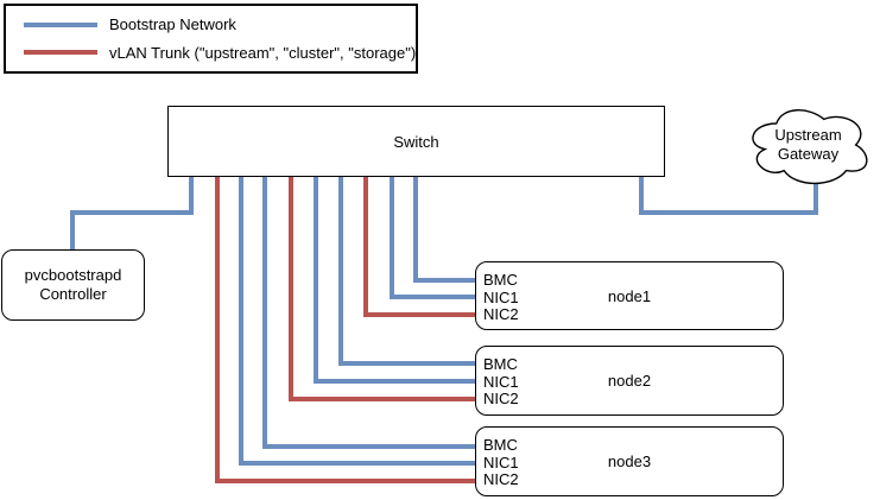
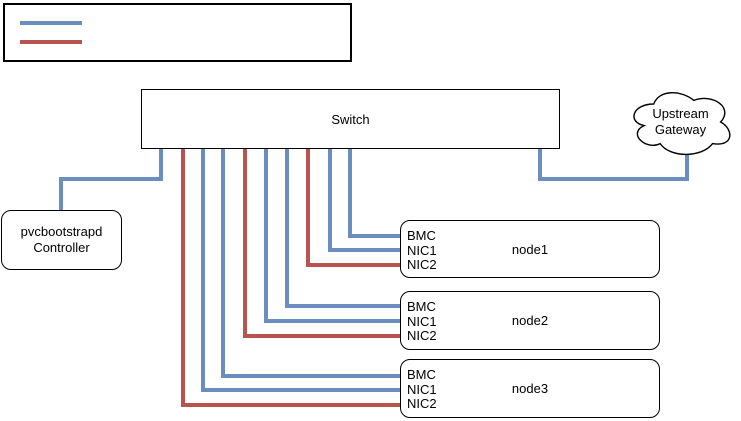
- Bootstrap Network
- vLAN Trunk ("upstream", "cluster", "storage")
  Switch
  Upstream Gateway
  pvcbootstrapd Controller
  BMC
  NIC1
  NIC2
  node1
  BMC
  NIC1
  NIC2
  node2
  BMC
  NIC1
  NIC2
  node3
